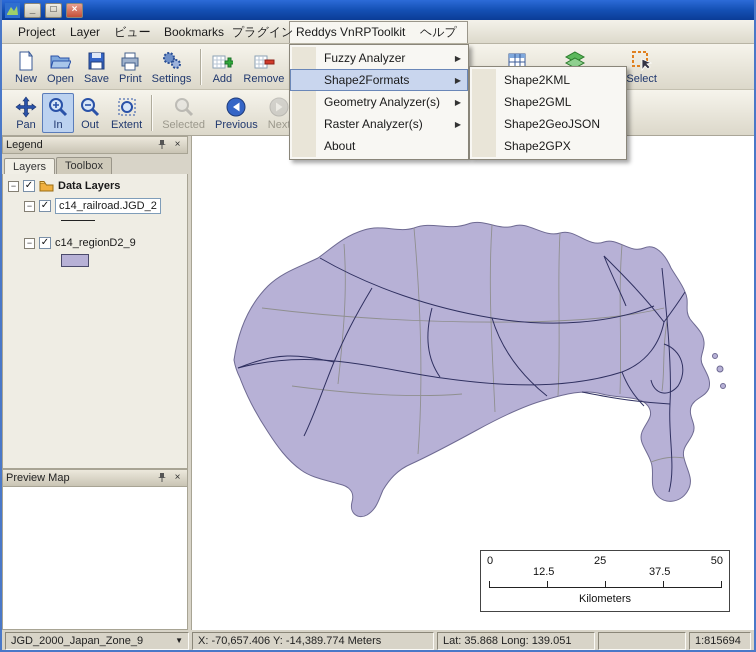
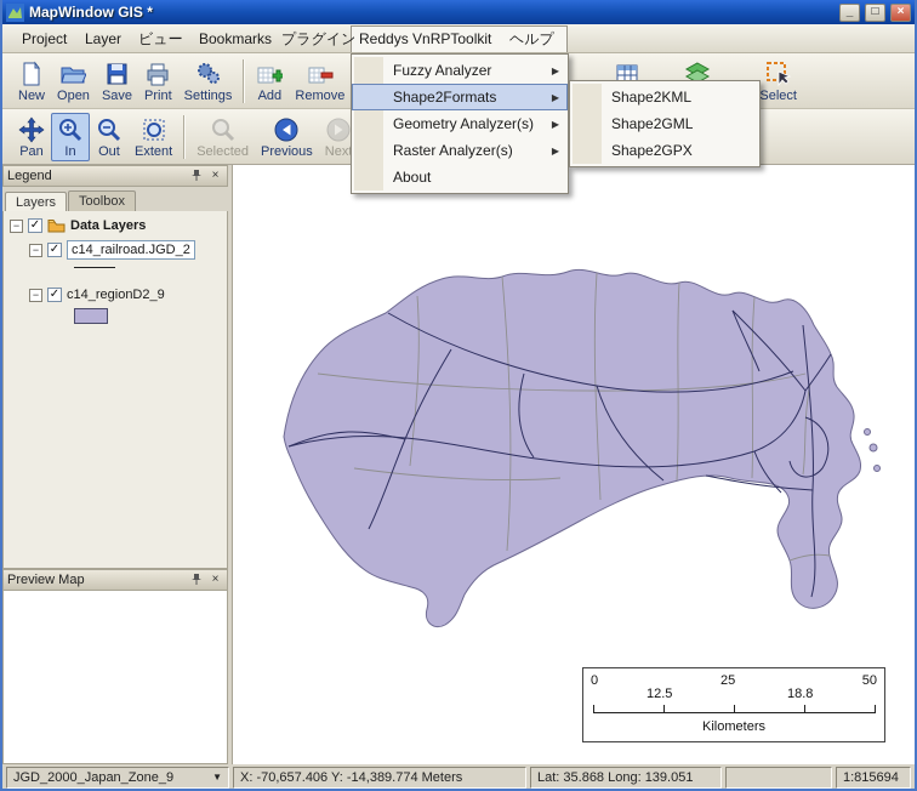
+ MapWindow GIS *
  _
  □
  ×
  Project
  Layer
  ビュー
  Bookmarks
  プラグイン
  Reddys VnRPToolkit
  ヘルプ
  New
  Open
  Save
  Print
  Settings
  Add
  Remove
  Select
  Pan
  In
  Out
  Extent
  Selected
  Previous
  Nex
  Legend
  ×
  Layers
  Toolbox
  −
  ✓
  Data Layers
  −
  ✓
  c14_railroad.JGD_2
  −
  ✓
  c14_regionD2_9
  Preview Map
  ×
  0
  12.5
  25
- 37.5
+ 18.8
  50
  Kilometers
  Fuzzy Analyzer
  ▶
  Shape2Formats
  ▶
  Geometry Analyzer(s)
  ▶
  Raster Analyzer(s)
  ▶
  About
  Shape2KML
  Shape2GML
- Shape2GeoJSON
  Shape2GPX
  JGD_2000_Japan_Zone_9
  ▼
  X: -70,657.406 Y: -14,389.774 Meters
  Lat: 35.868 Long: 139.051
  1:815694
